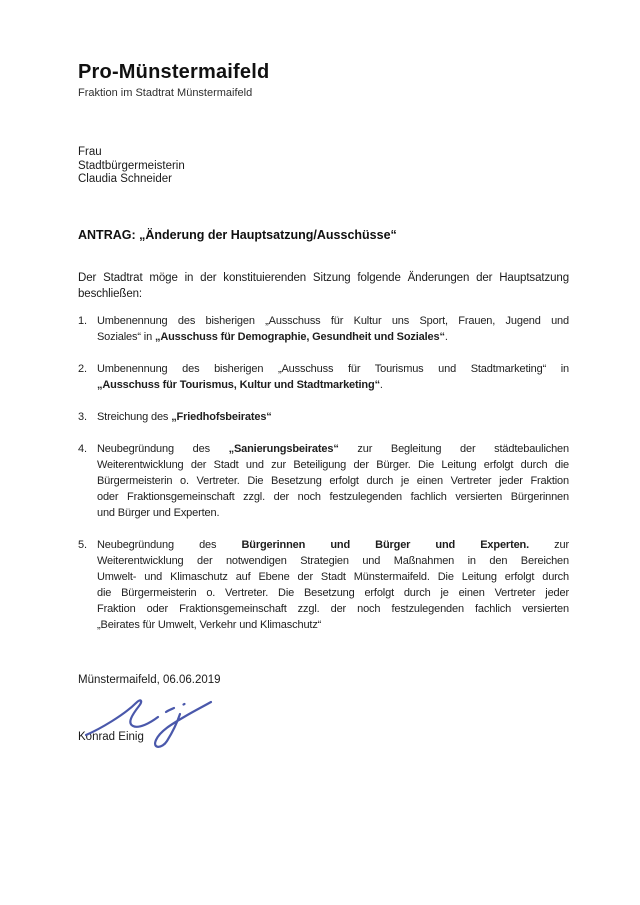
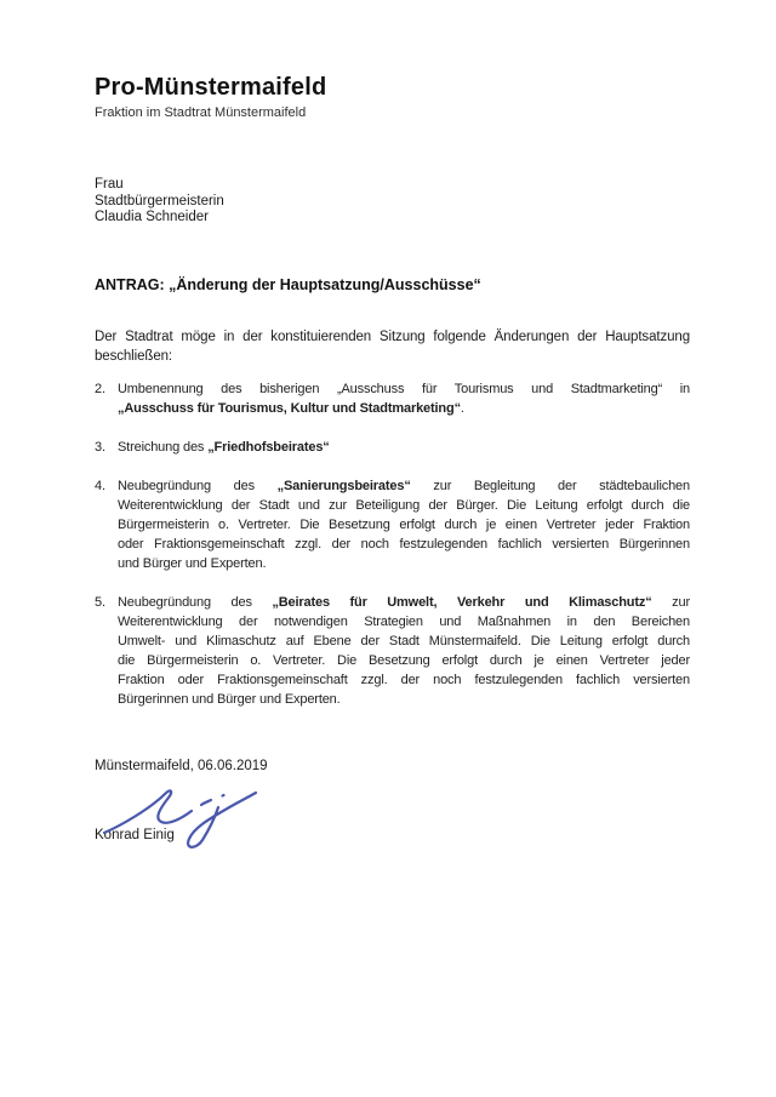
  Pro-Münstermaifeld
  Fraktion im Stadtrat Münstermaifeld
  Frau
  Stadtbürgermeisterin
  Claudia Schneider
  ANTRAG: „Änderung der Hauptsatzung/Ausschüsse“
  Der Stadtrat möge in der konstituierenden Sitzung folgende Änderungen der Hauptsatzung
  beschließen:
- 1.
- Umbenennung des bisherigen „Ausschuss für Kultur uns Sport, Frauen, Jugend und
- Soziales“ in „Ausschuss für Demographie, Gesundheit und Soziales“.
  2.
  Umbenennung des bisherigen „Ausschuss für Tourismus und Stadtmarketing“ in
  „Ausschuss für Tourismus, Kultur und Stadtmarketing“.
  3.
  Streichung des „Friedhofsbeirates“
  4.
  Neubegründung des „Sanierungsbeirates“ zur Begleitung der städtebaulichen
  Weiterentwicklung der Stadt und zur Beteiligung der Bürger. Die Leitung erfolgt durch die
  Bürgermeisterin o. Vertreter. Die Besetzung erfolgt durch je einen Vertreter jeder Fraktion
  oder Fraktionsgemeinschaft zzgl. der noch festzulegenden fachlich versierten Bürgerinnen
  und Bürger und Experten.
  5.
- Neubegründung des Bürgerinnen und Bürger und Experten. zur
+ Neubegründung des „Beirates für Umwelt, Verkehr und Klimaschutz“ zur
  Weiterentwicklung der notwendigen Strategien und Maßnahmen in den Bereichen
  Umwelt- und Klimaschutz auf Ebene der Stadt Münstermaifeld. Die Leitung erfolgt durch
  die Bürgermeisterin o. Vertreter. Die Besetzung erfolgt durch je einen Vertreter jeder
  Fraktion oder Fraktionsgemeinschaft zzgl. der noch festzulegenden fachlich versierten
- „Beirates für Umwelt, Verkehr und Klimaschutz“
+ Bürgerinnen und Bürger und Experten.
  Münstermaifeld, 06.06.2019
  Konrad Einig
